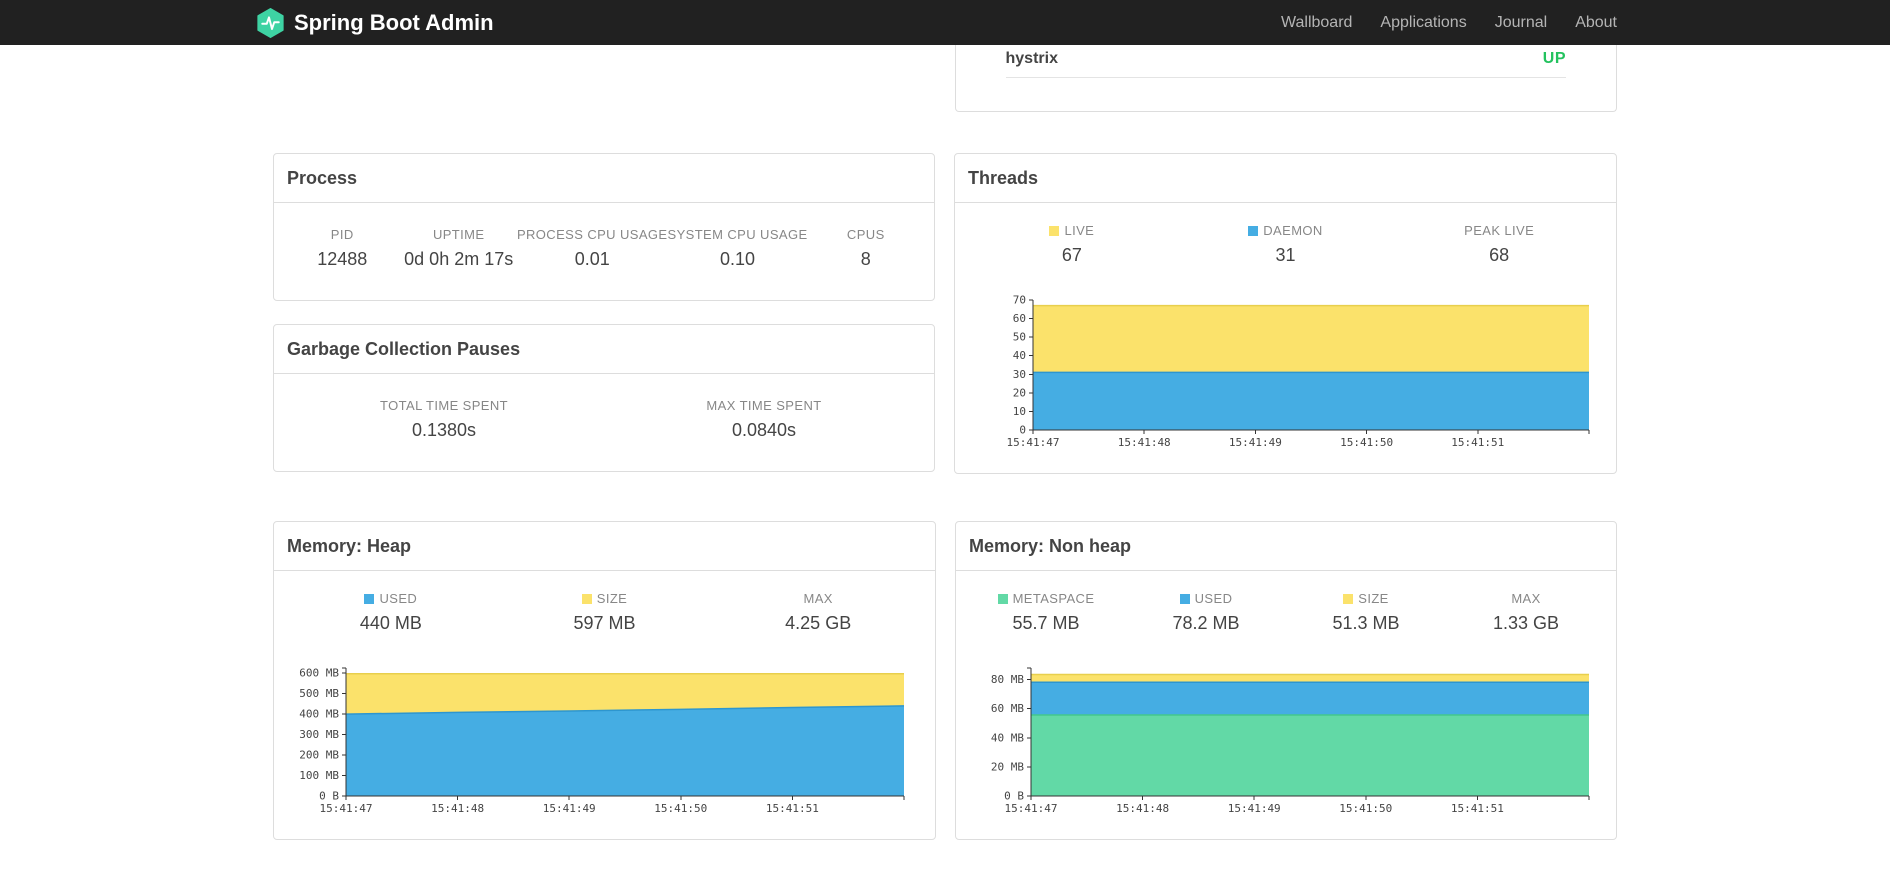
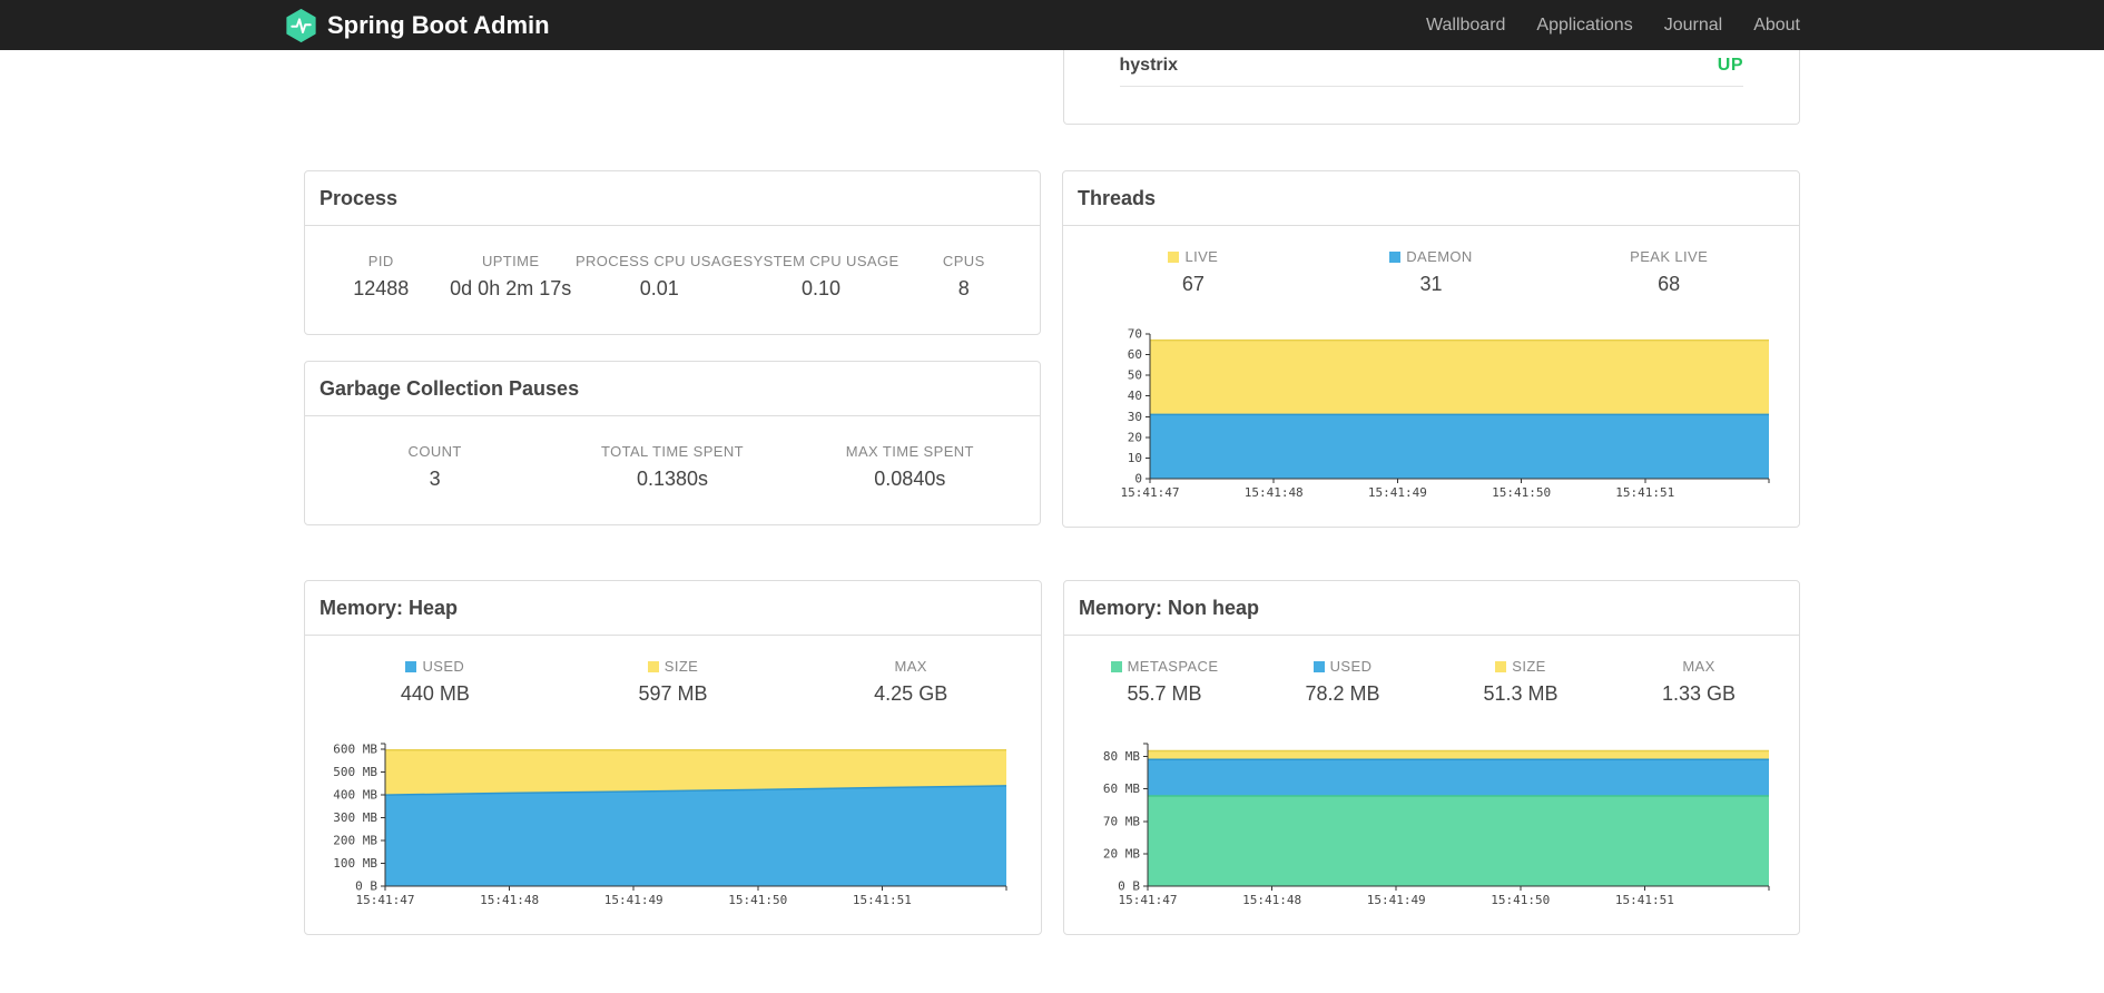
  Spring Boot Admin
  Wallboard
  Applications
  Journal
  About
  hystrix
  UP
  Process
  PID
  12488
  UPTIME
  0d 0h 2m 17s
  PROCESS CPU USAGE
  0.01
  SYSTEM CPU USAGE
  0.10
  CPUS
  8
  Garbage Collection Pauses
+ COUNT
+ 3
  TOTAL TIME SPENT
  0.1380s
  MAX TIME SPENT
  0.0840s
  Threads
  LIVE
  67
  DAEMON
  31
  PEAK LIVE
  68
  0
  10
  20
  30
  40
  50
  60
  70
  15:41:47
  15:41:48
  15:41:49
  15:41:50
  15:41:51
  Memory: Heap
  USED
  440 MB
  SIZE
  597 MB
  MAX
  4.25 GB
  0 B
  100 MB
  200 MB
  300 MB
  400 MB
  500 MB
  600 MB
  15:41:47
  15:41:48
  15:41:49
  15:41:50
  15:41:51
  Memory: Non heap
  METASPACE
  55.7 MB
  USED
  78.2 MB
  SIZE
  51.3 MB
  MAX
  1.33 GB
  0 B
  20 MB
- 40 MB
+ 70 MB
  60 MB
  80 MB
  15:41:47
  15:41:48
  15:41:49
  15:41:50
  15:41:51
